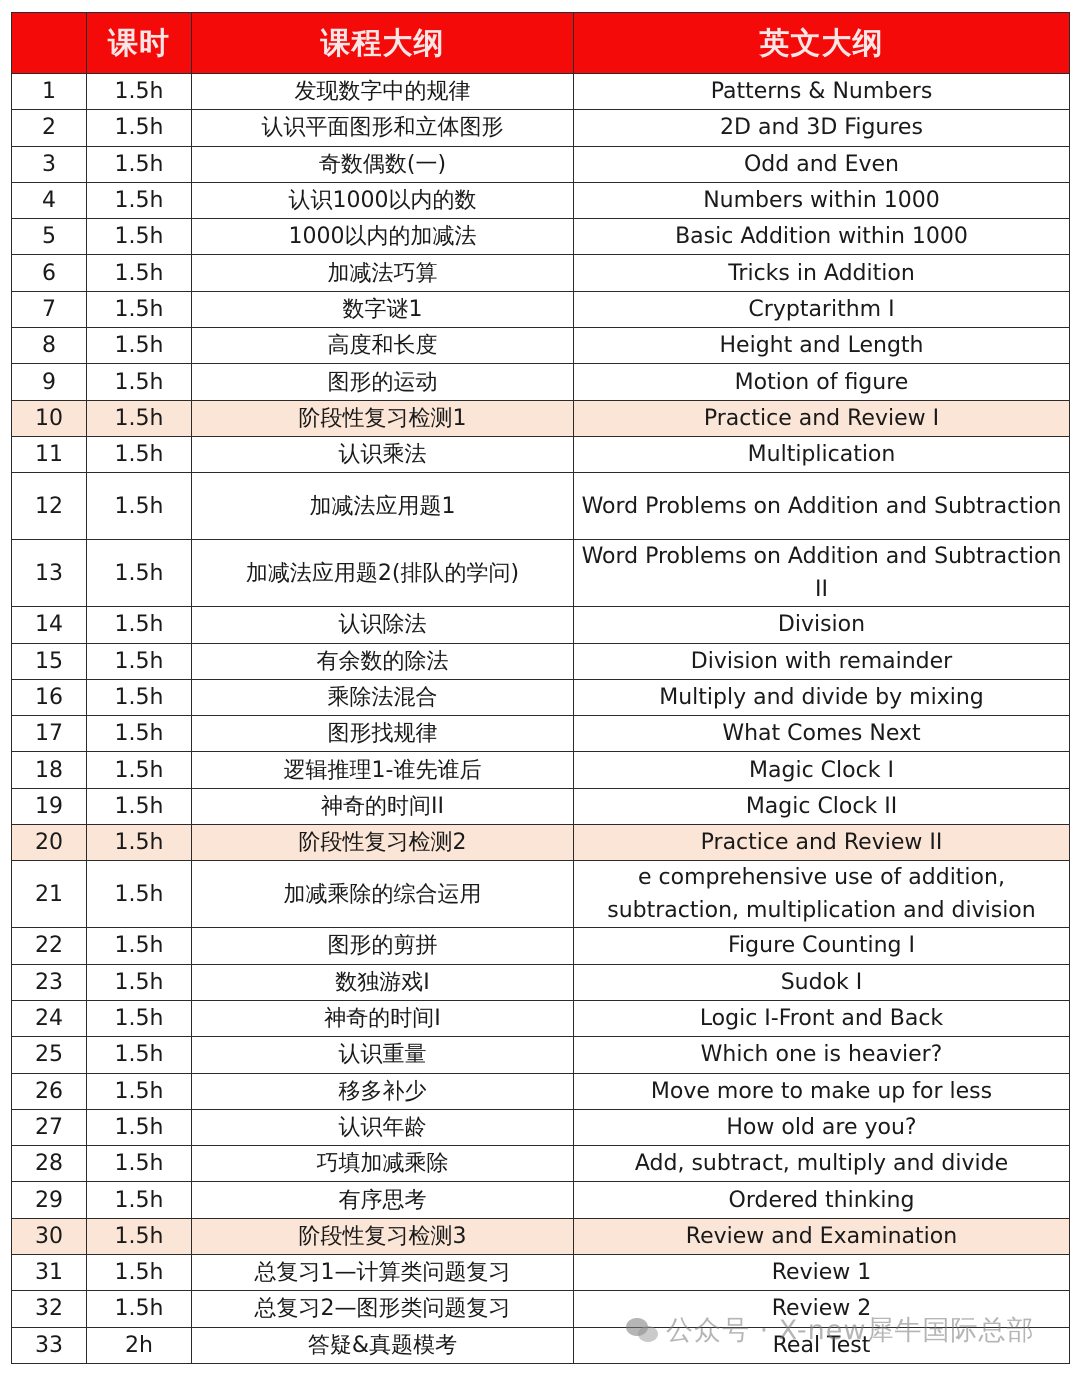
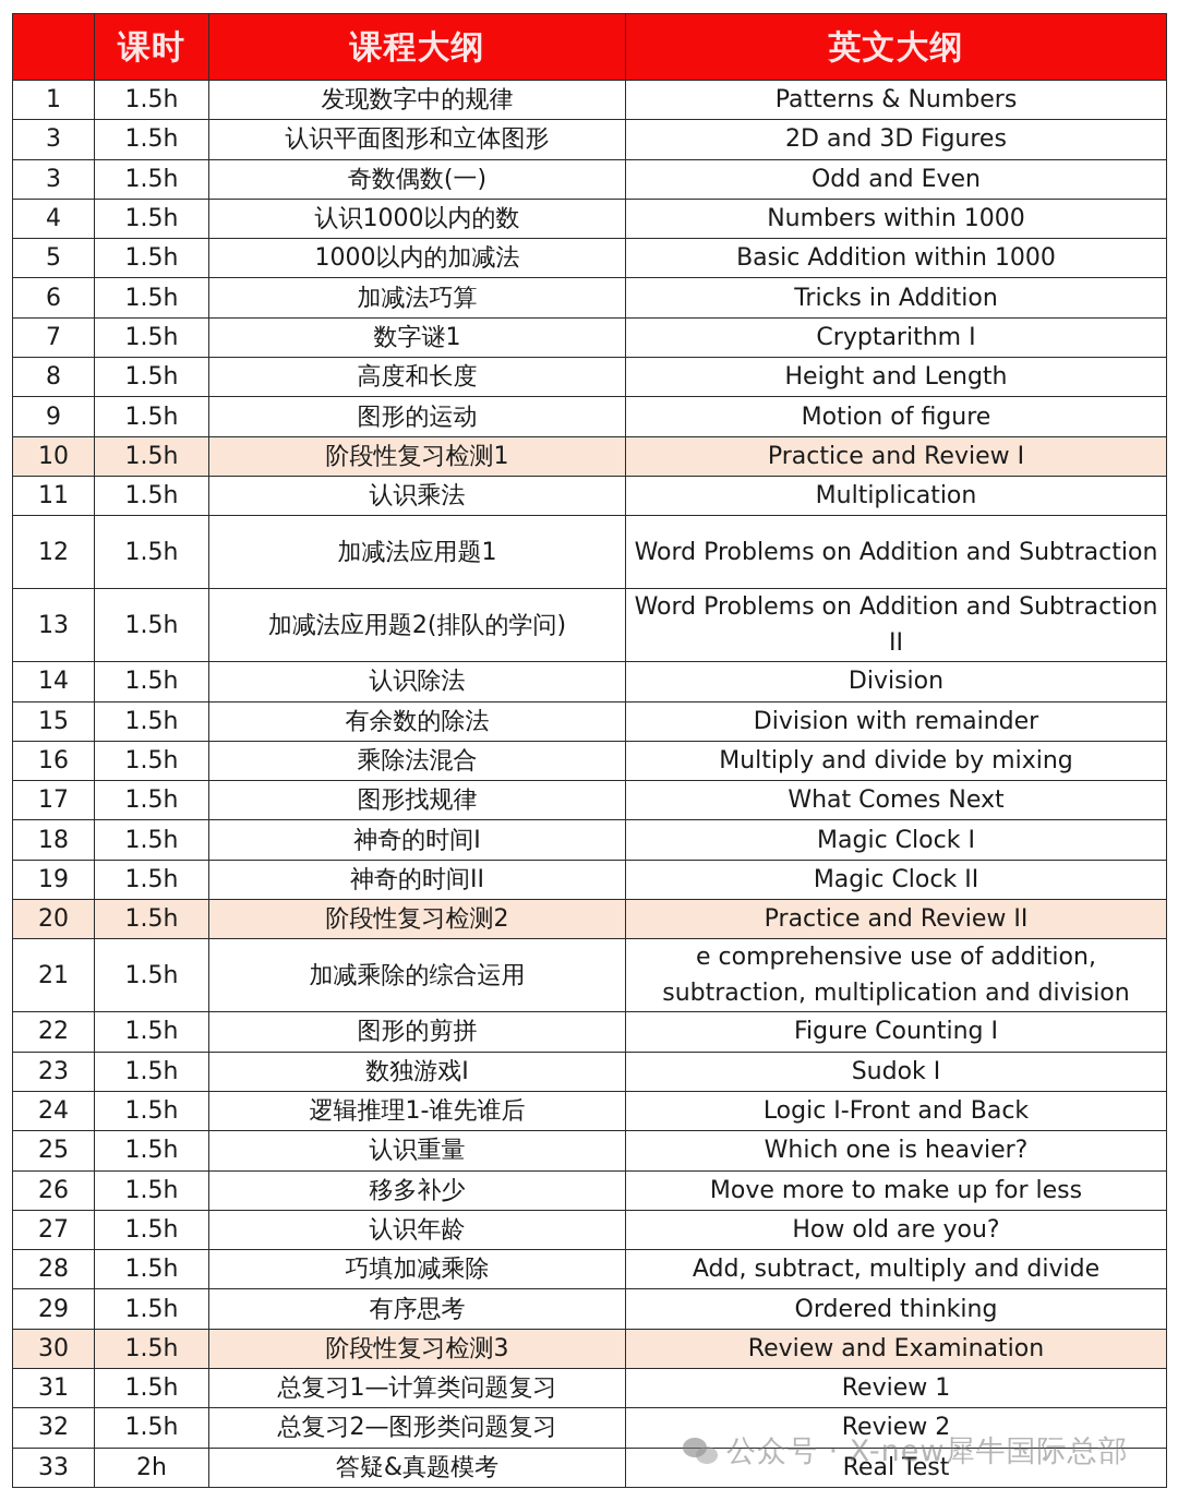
  	课时	课程大纲	英文大纲
  1	1.5h	发现数字中的规律	Patterns & Numbers
- 2	1.5h	认识平面图形和立体图形	2D and 3D Figures
+ 3	1.5h	认识平面图形和立体图形	2D and 3D Figures
  3	1.5h	奇数偶数(一)	Odd and Even
  4	1.5h	认识1000以内的数	Numbers within 1000
  5	1.5h	1000以内的加减法	Basic Addition within 1000
  6	1.5h	加减法巧算	Tricks in Addition
  7	1.5h	数字谜1	Cryptarithm I
  8	1.5h	高度和长度	Height and Length
  9	1.5h	图形的运动	Motion of figure
  10	1.5h	阶段性复习检测1	Practice and Review I
  11	1.5h	认识乘法	Multiplication
  12	1.5h	加减法应用题1	Word Problems on Addition and Subtraction
  13	1.5h	加减法应用题2(排队的学问)	Word Problems on Addition and Subtraction II
  14	1.5h	认识除法	Division
  15	1.5h	有余数的除法	Division with remainder
  16	1.5h	乘除法混合	Multiply and divide by mixing
  17	1.5h	图形找规律	What Comes Next
- 18	1.5h	逻辑推理1-谁先谁后	Magic Clock I
+ 18	1.5h	神奇的时间I	Magic Clock I
  19	1.5h	神奇的时间II	Magic Clock II
  20	1.5h	阶段性复习检测2	Practice and Review II
  21	1.5h	加减乘除的综合运用	e comprehensive use of addition, subtraction, multiplication and division
  22	1.5h	图形的剪拼	Figure Counting I
  23	1.5h	数独游戏I	Sudok I
- 24	1.5h	神奇的时间I	Logic I-Front and Back
+ 24	1.5h	逻辑推理1-谁先谁后	Logic I-Front and Back
  25	1.5h	认识重量	Which one is heavier?
  26	1.5h	移多补少	Move more to make up for less
  27	1.5h	认识年龄	How old are you?
  28	1.5h	巧填加减乘除	Add, subtract, multiply and divide
  29	1.5h	有序思考	Ordered thinking
  30	1.5h	阶段性复习检测3	Review and Examination
  31	1.5h	总复习1—计算类问题复习	Review 1
  32	1.5h	总复习2—图形类问题复习	Review 2
  33	2h	答疑&真题模考	Real Test
  公众号 · X-new犀牛国际总部
